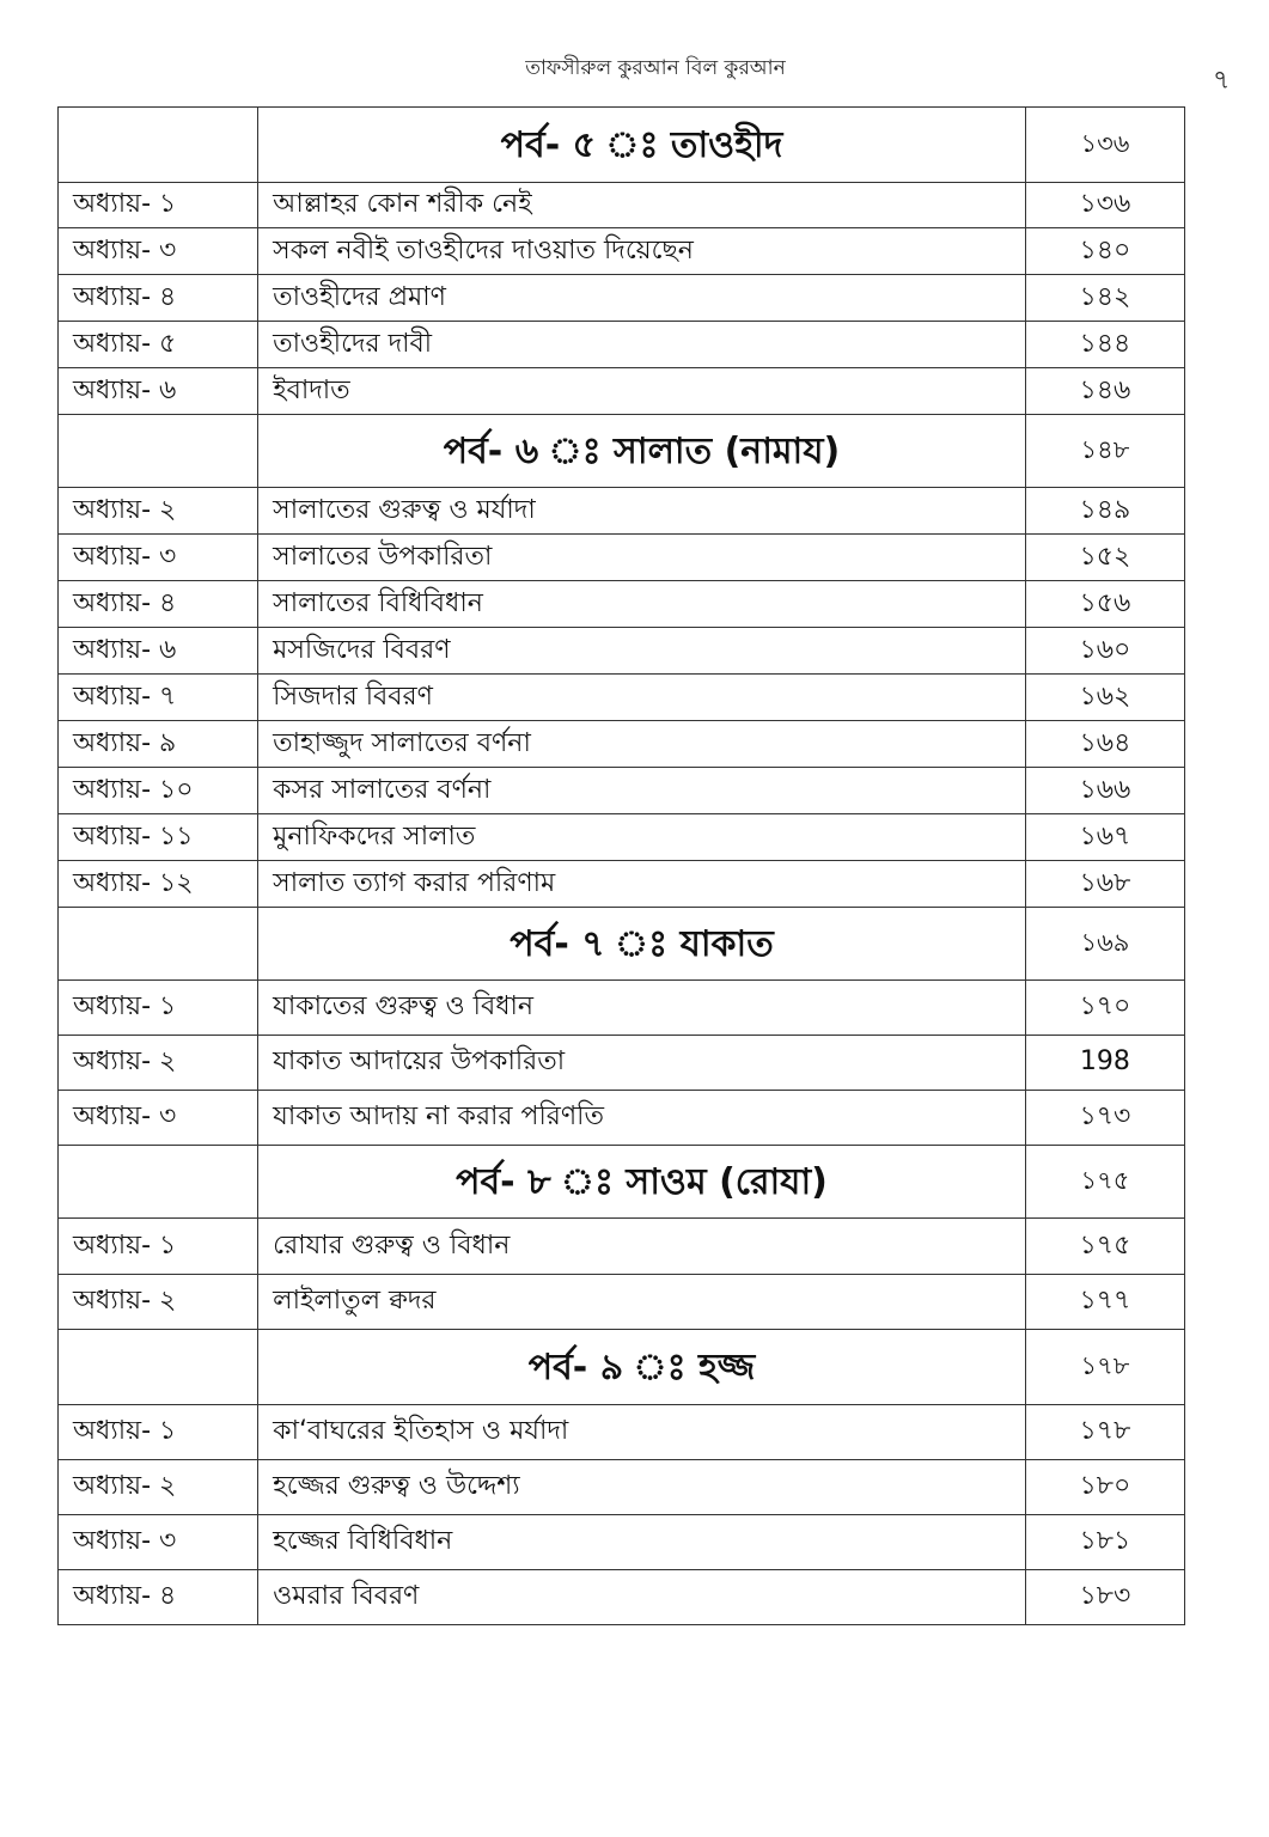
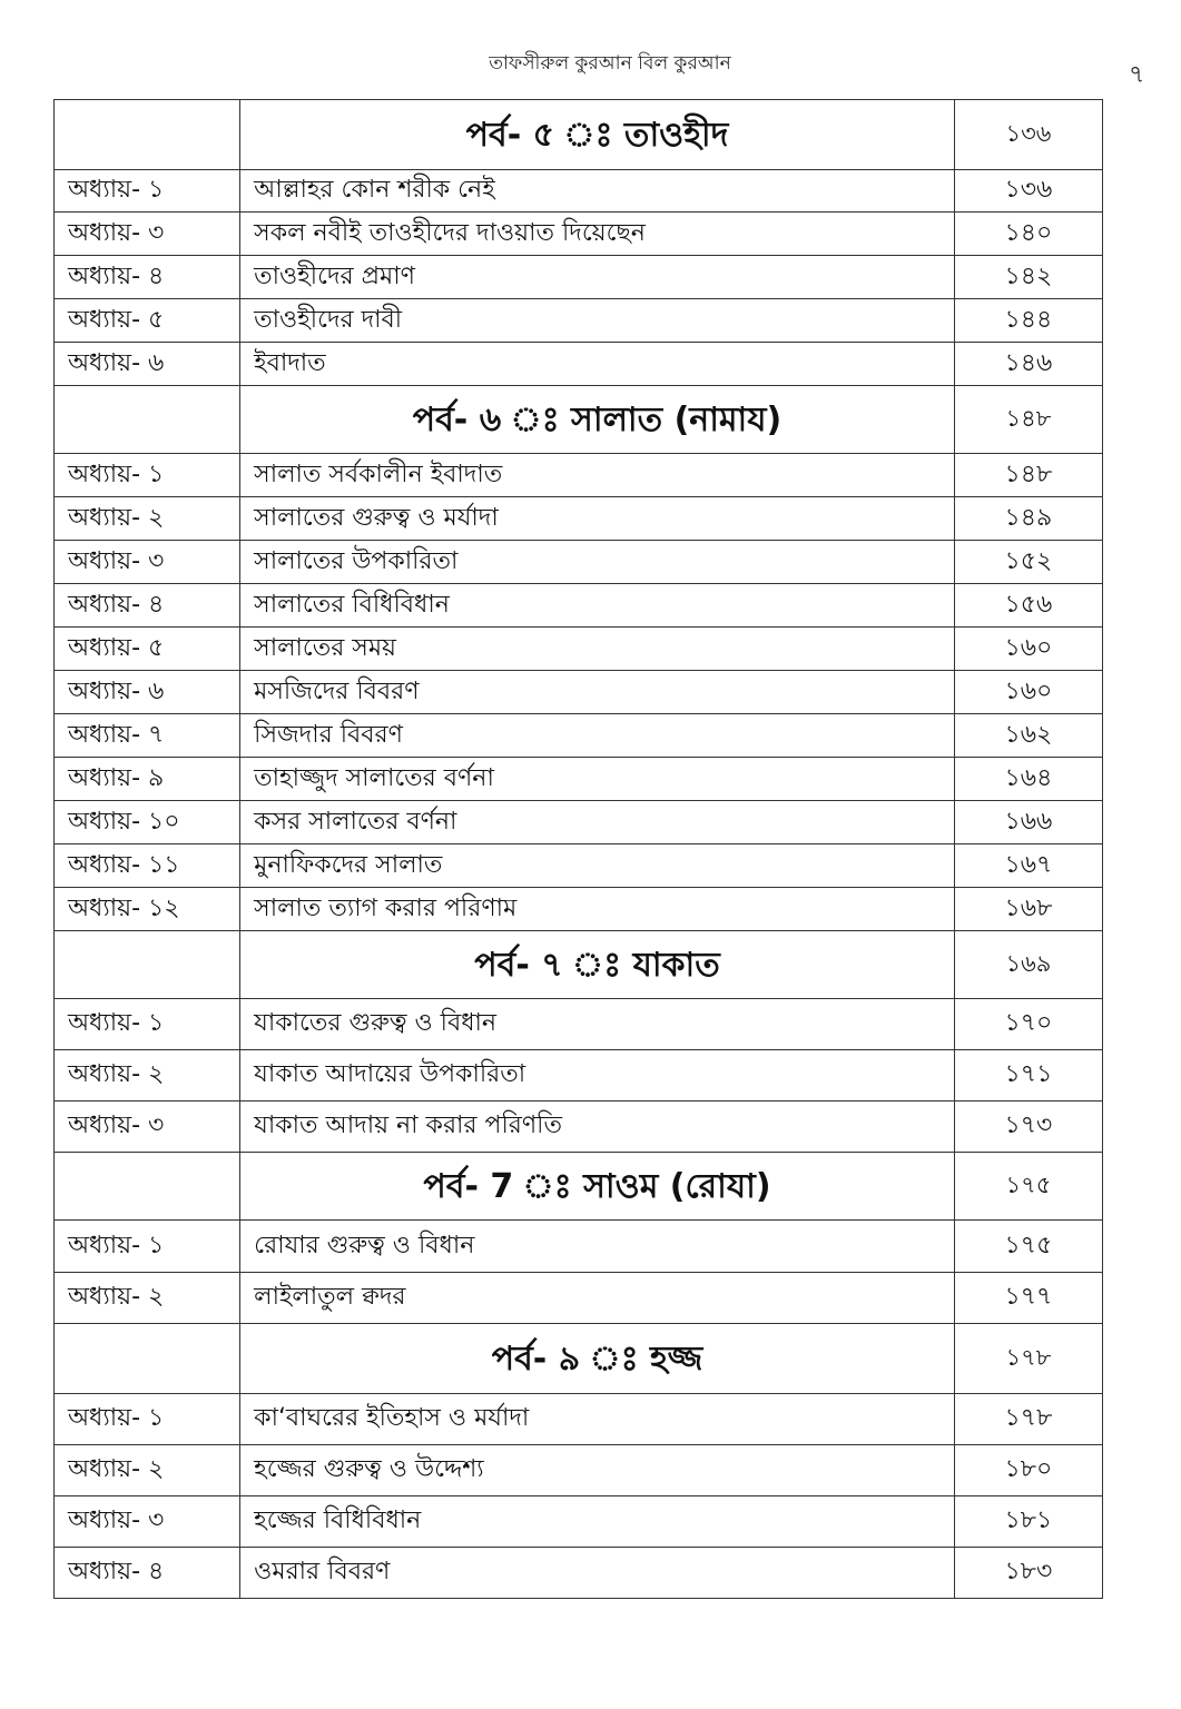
  তাফসীরুল কুরআন বিল কুরআন
  ৭
  	পর্ব- ৫ ঃ তাওহীদ	১৩৬
  অধ্যায়- ১	আল্লাহর কোন শরীক নেই	১৩৬
  অধ্যায়- ৩	সকল নবীই তাওহীদের দাওয়াত দিয়েছেন	১৪০
  অধ্যায়- ৪	তাওহীদের প্রমাণ	১৪২
  অধ্যায়- ৫	তাওহীদের দাবী	১৪৪
  অধ্যায়- ৬	ইবাদাত	১৪৬
  	পর্ব- ৬ ঃ সালাত (নামায)	১৪৮
+ অধ্যায়- ১	সালাত সর্বকালীন ইবাদাত	১৪৮
  অধ্যায়- ২	সালাতের গুরুত্ব ও মর্যাদা	১৪৯
  অধ্যায়- ৩	সালাতের উপকারিতা	১৫২
  অধ্যায়- ৪	সালাতের বিধিবিধান	১৫৬
+ অধ্যায়- ৫	সালাতের সময়	১৬০
  অধ্যায়- ৬	মসজিদের বিবরণ	১৬০
  অধ্যায়- ৭	সিজদার বিবরণ	১৬২
  অধ্যায়- ৯	তাহাজ্জুদ সালাতের বর্ণনা	১৬৪
  অধ্যায়- ১০	কসর সালাতের বর্ণনা	১৬৬
  অধ্যায়- ১১	মুনাফিকদের সালাত	১৬৭
  অধ্যায়- ১২	সালাত ত্যাগ করার পরিণাম	১৬৮
  	পর্ব- ৭ ঃ যাকাত	১৬৯
  অধ্যায়- ১	যাকাতের গুরুত্ব ও বিধান	১৭০
- অধ্যায়- ২	যাকাত আদায়ের উপকারিতা	198
+ অধ্যায়- ২	যাকাত আদায়ের উপকারিতা	১৭১
  অধ্যায়- ৩	যাকাত আদায় না করার পরিণতি	১৭৩
- 	পর্ব- ৮ ঃ সাওম (রোযা)	১৭৫
+ 	পর্ব- 7 ঃ সাওম (রোযা)	১৭৫
  অধ্যায়- ১	রোযার গুরুত্ব ও বিধান	১৭৫
  অধ্যায়- ২	লাইলাতুল ক্বদর	১৭৭
  	পর্ব- ৯ ঃ হজ্জ	১৭৮
  অধ্যায়- ১	কা‘বাঘরের ইতিহাস ও মর্যাদা	১৭৮
  অধ্যায়- ২	হজ্জের গুরুত্ব ও উদ্দেশ্য	১৮০
  অধ্যায়- ৩	হজ্জের বিধিবিধান	১৮১
  অধ্যায়- ৪	ওমরার বিবরণ	১৮৩
